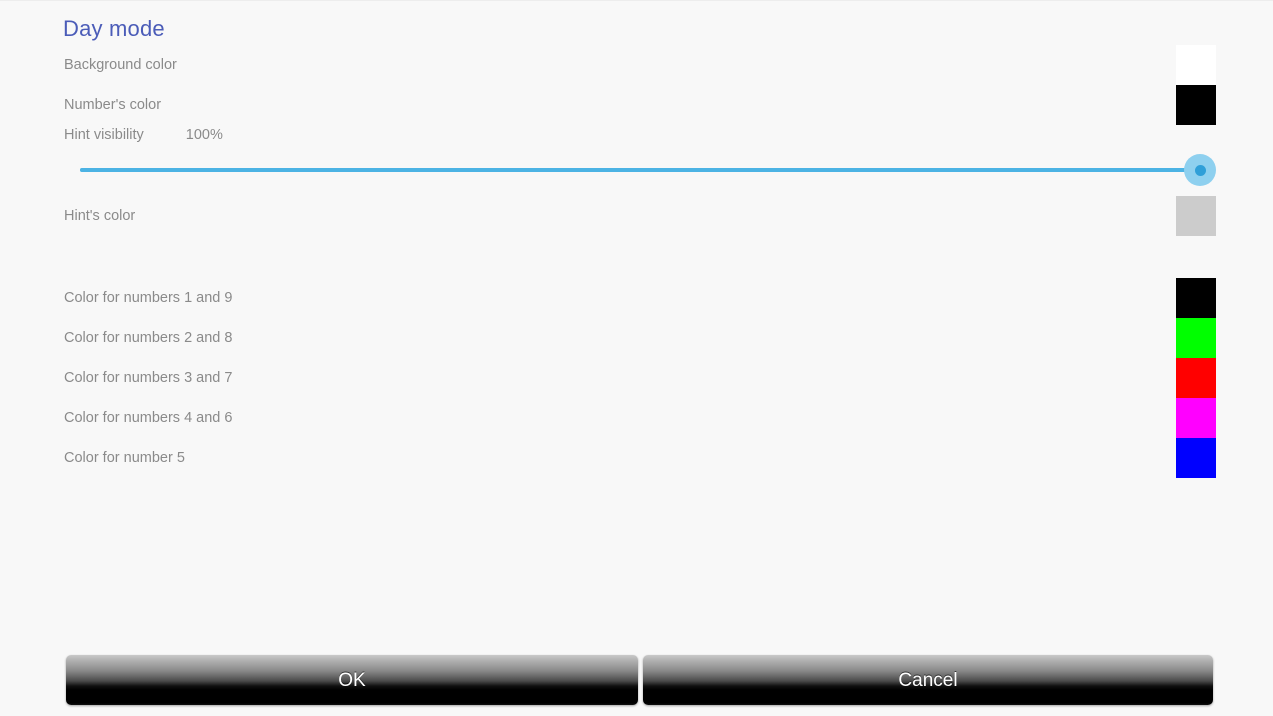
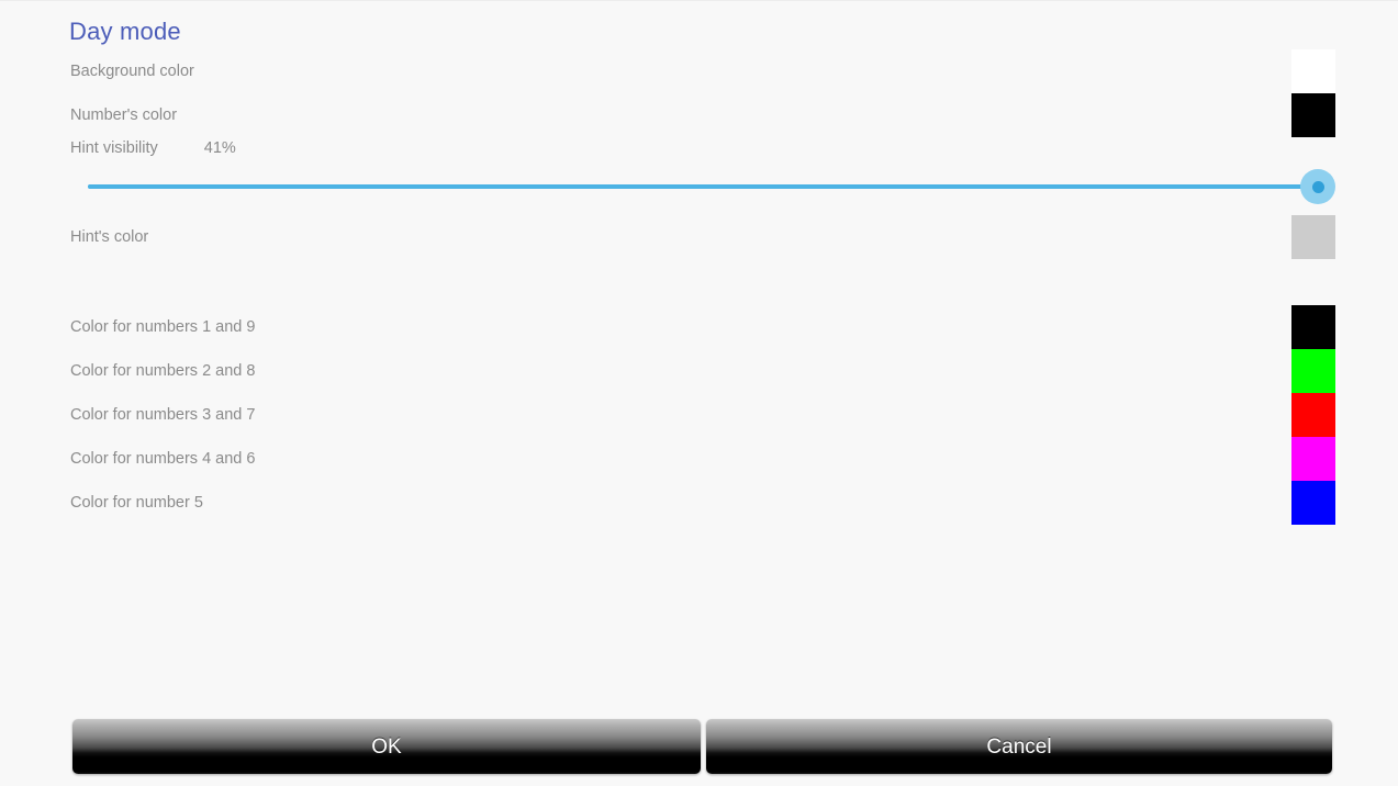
  Day mode
  Background color
  Number's color
  Hint visibility
- 100%
+ 41%
  Hint's color
  Color for numbers 1 and 9
  Color for numbers 2 and 8
  Color for numbers 3 and 7
  Color for numbers 4 and 6
  Color for number 5
  OK
  Cancel
